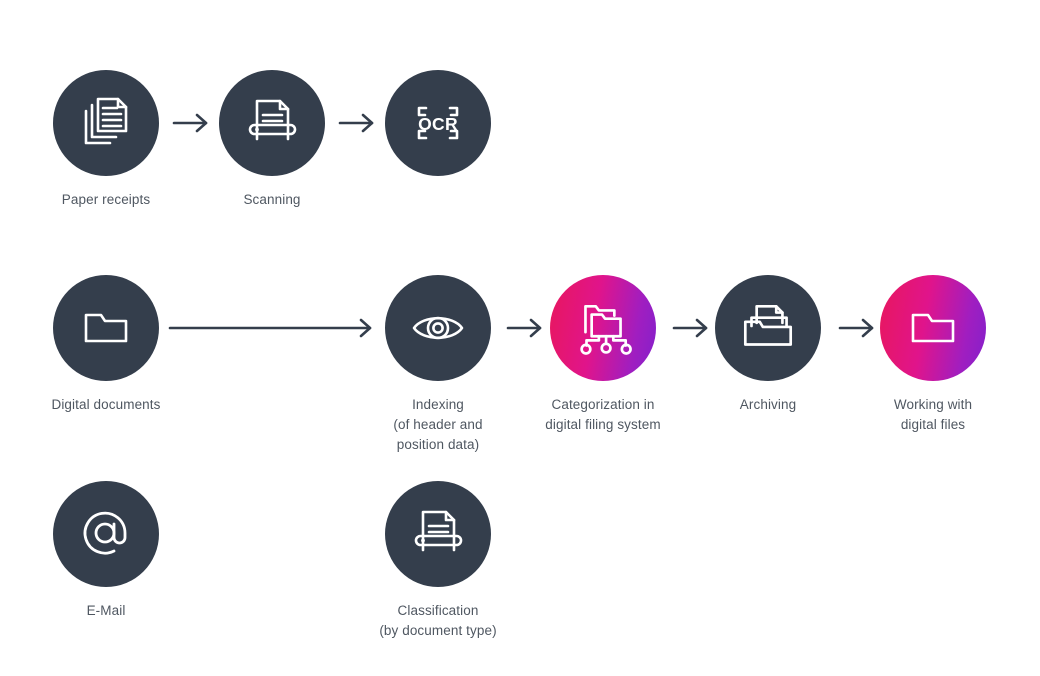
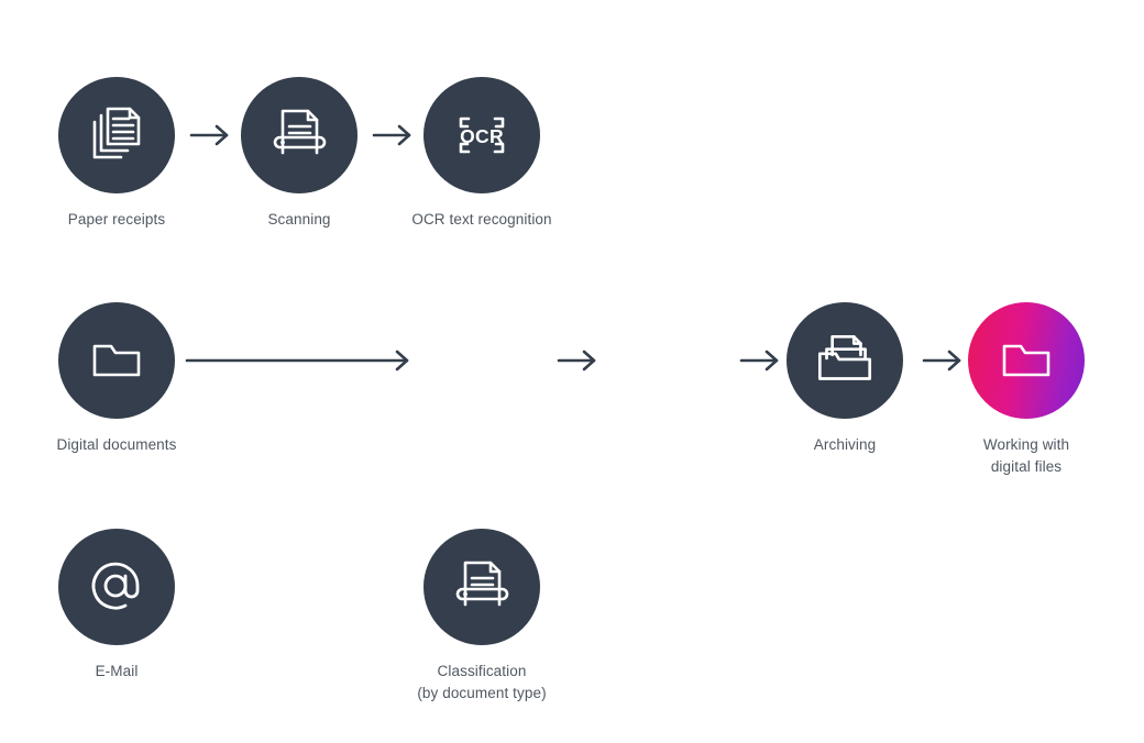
  Paper receipts
  Scanning
  OCR
+ OCR text recognition
  Digital documents
- Indexing
- (of header and
- position data)
- Categorization in
- digital filing system
  Archiving
  Working with
  digital files
  E-Mail
  Classification
  (by document type)
